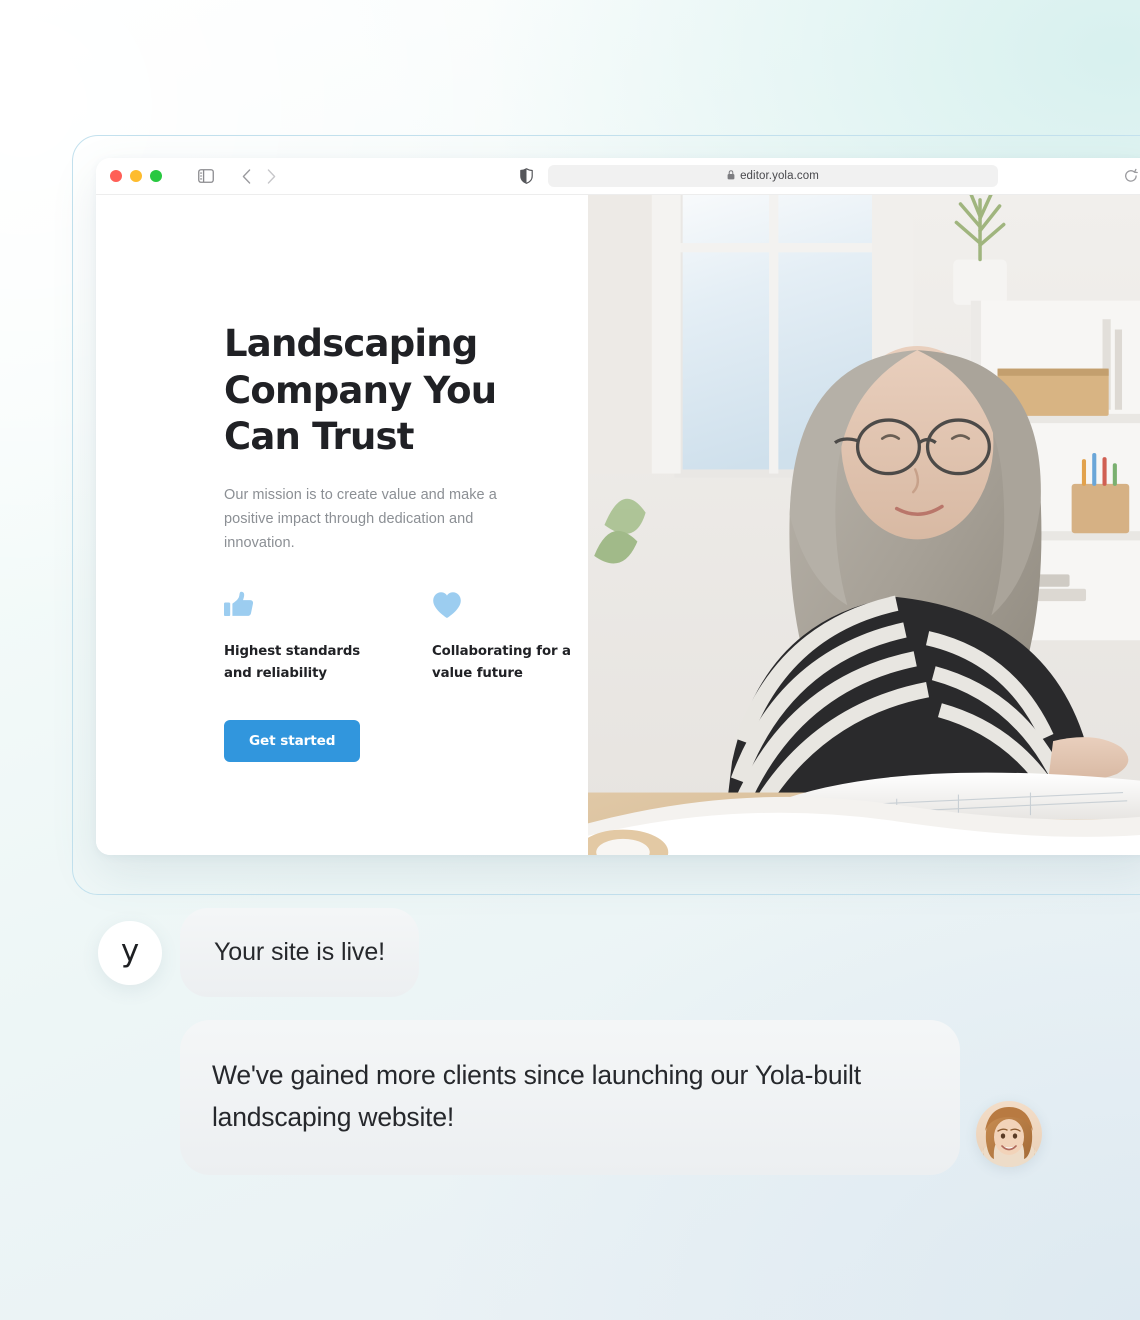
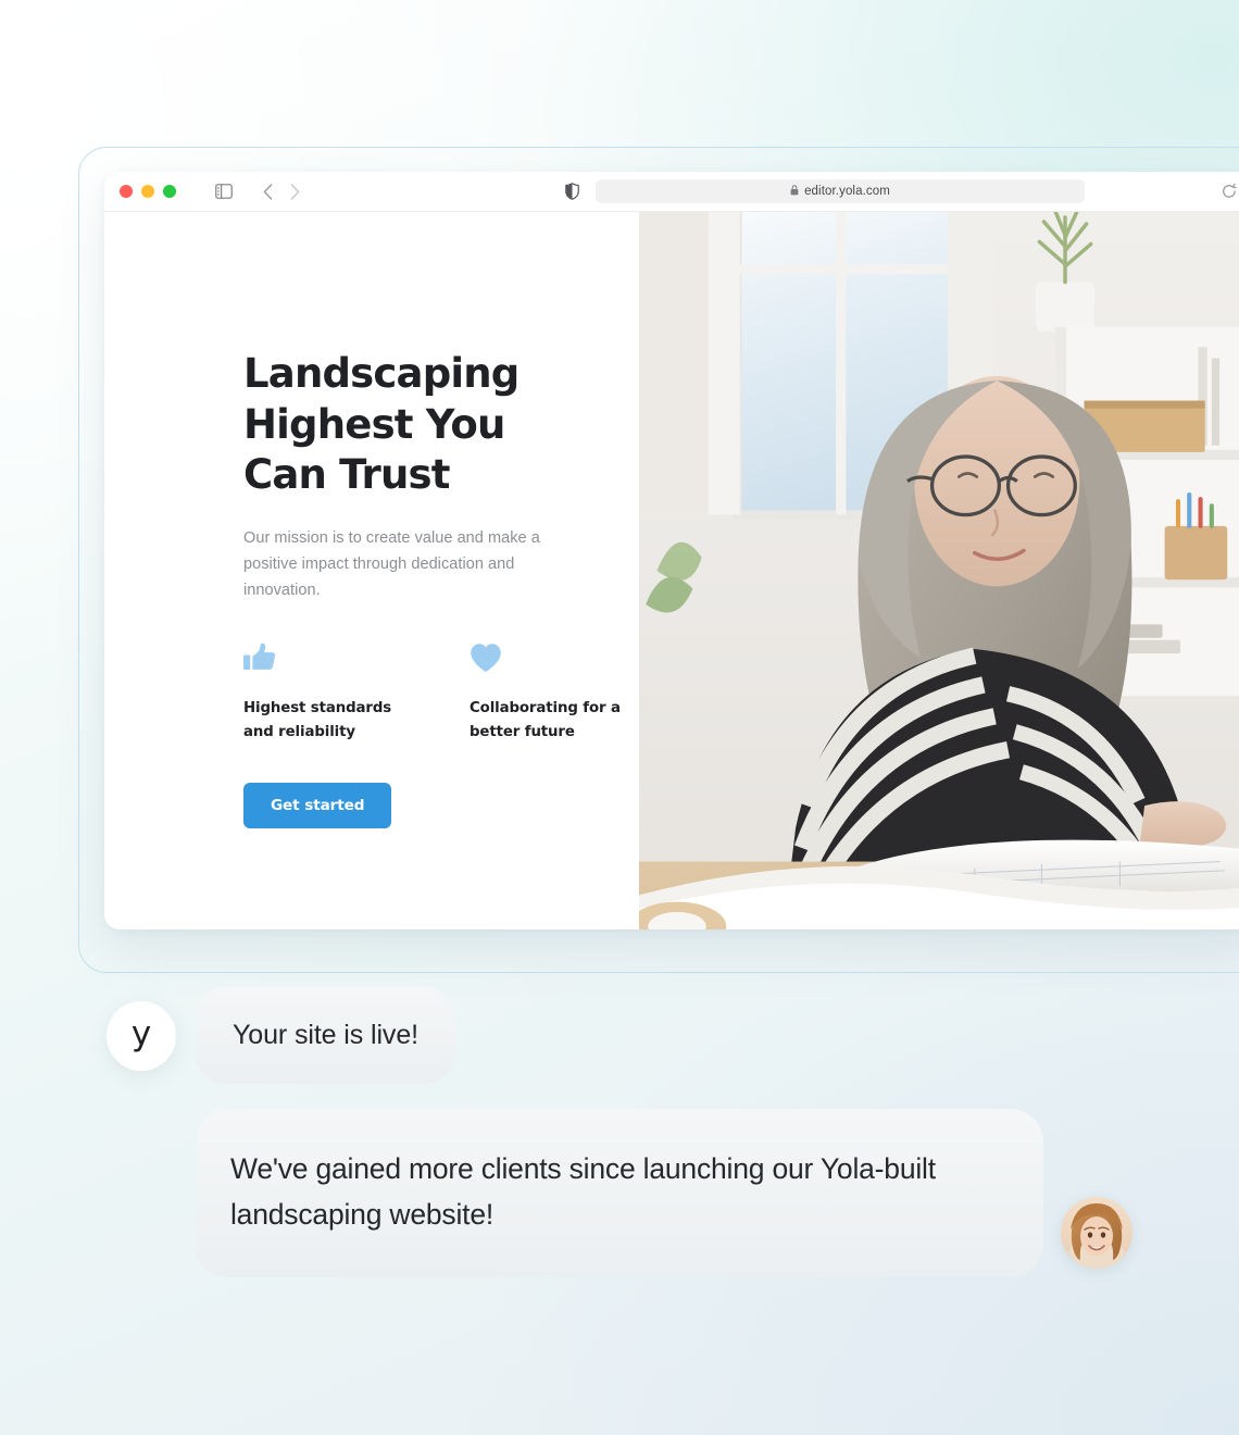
  editor.yola.com
- Landscaping Company You Can Trust
+ Landscaping Highest You Can Trust
  Our mission is to create value and make a positive impact through dedication and innovation.
  Highest standards and reliability
- Collaborating for a value future
+ Collaborating for a better future
  Get started
  y
  Your site is live!
  We've gained more clients since launching our Yola-built landscaping website!
